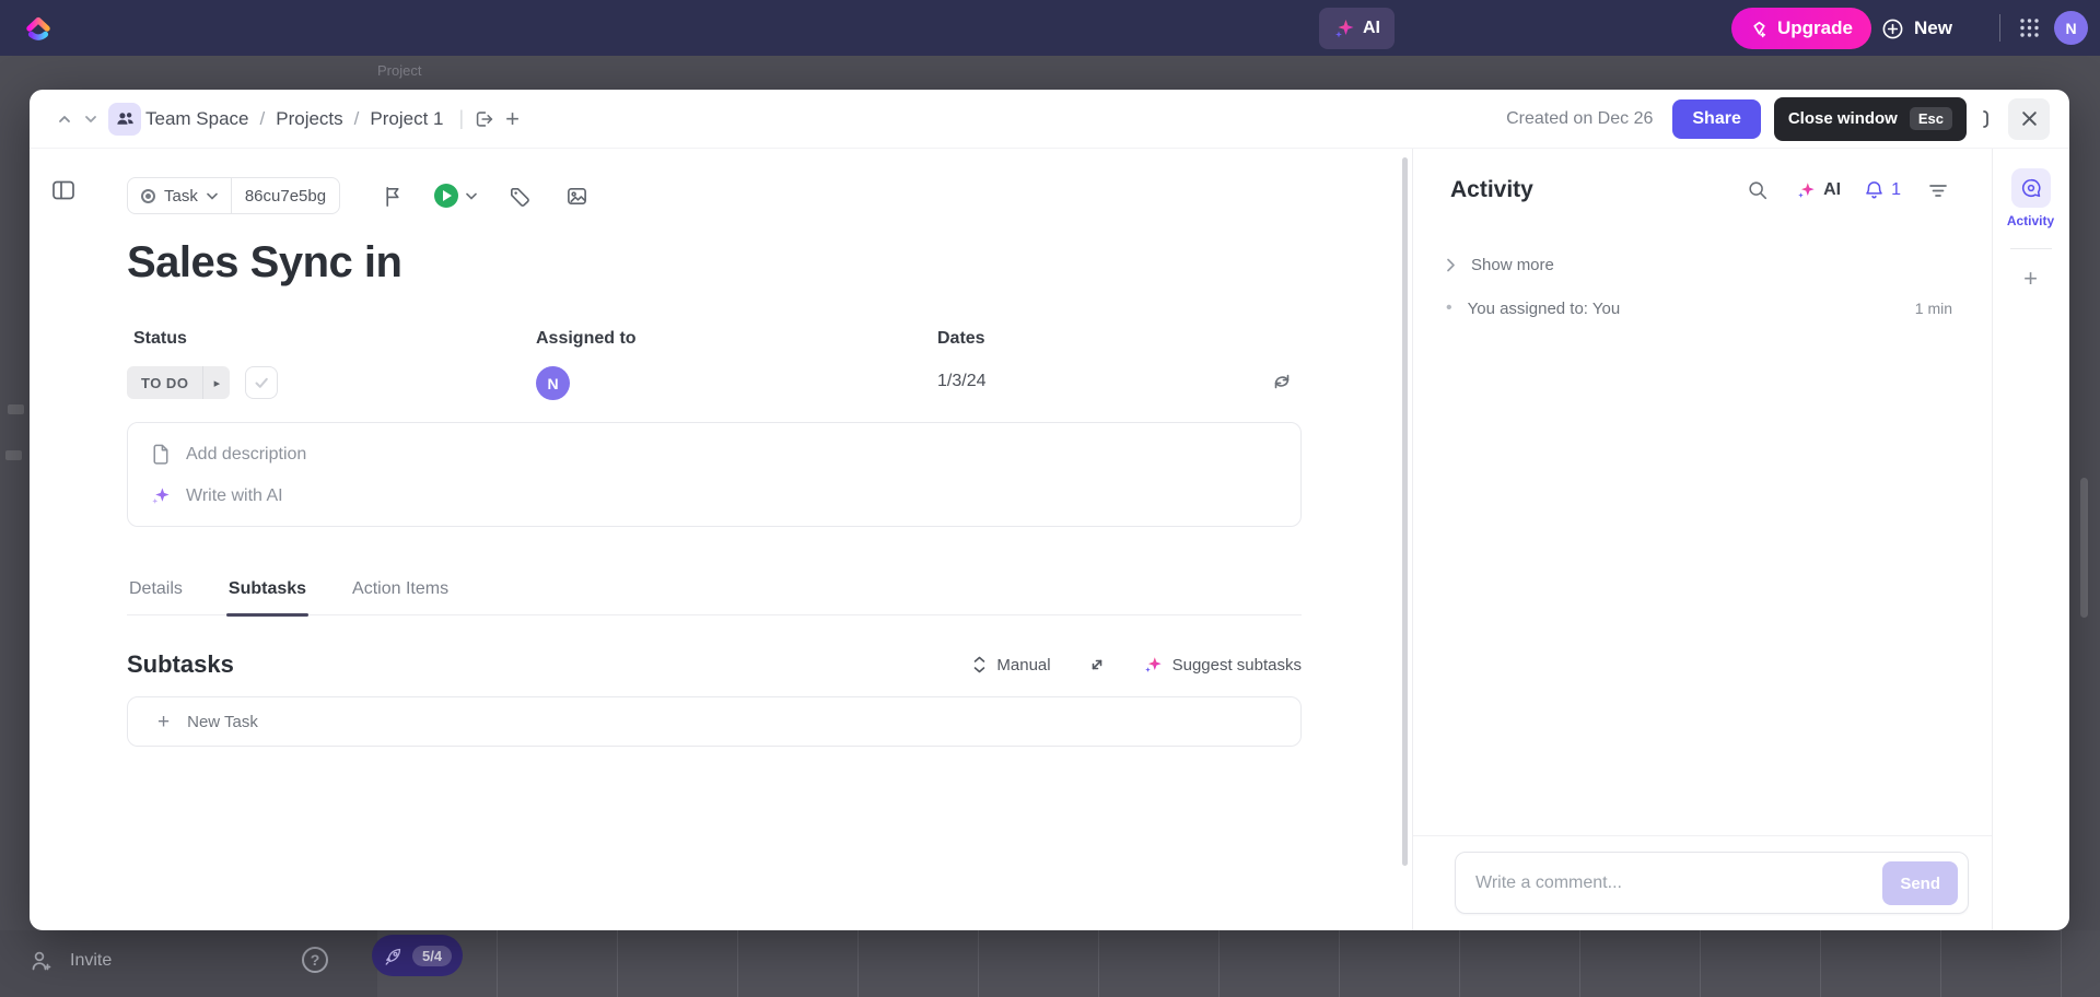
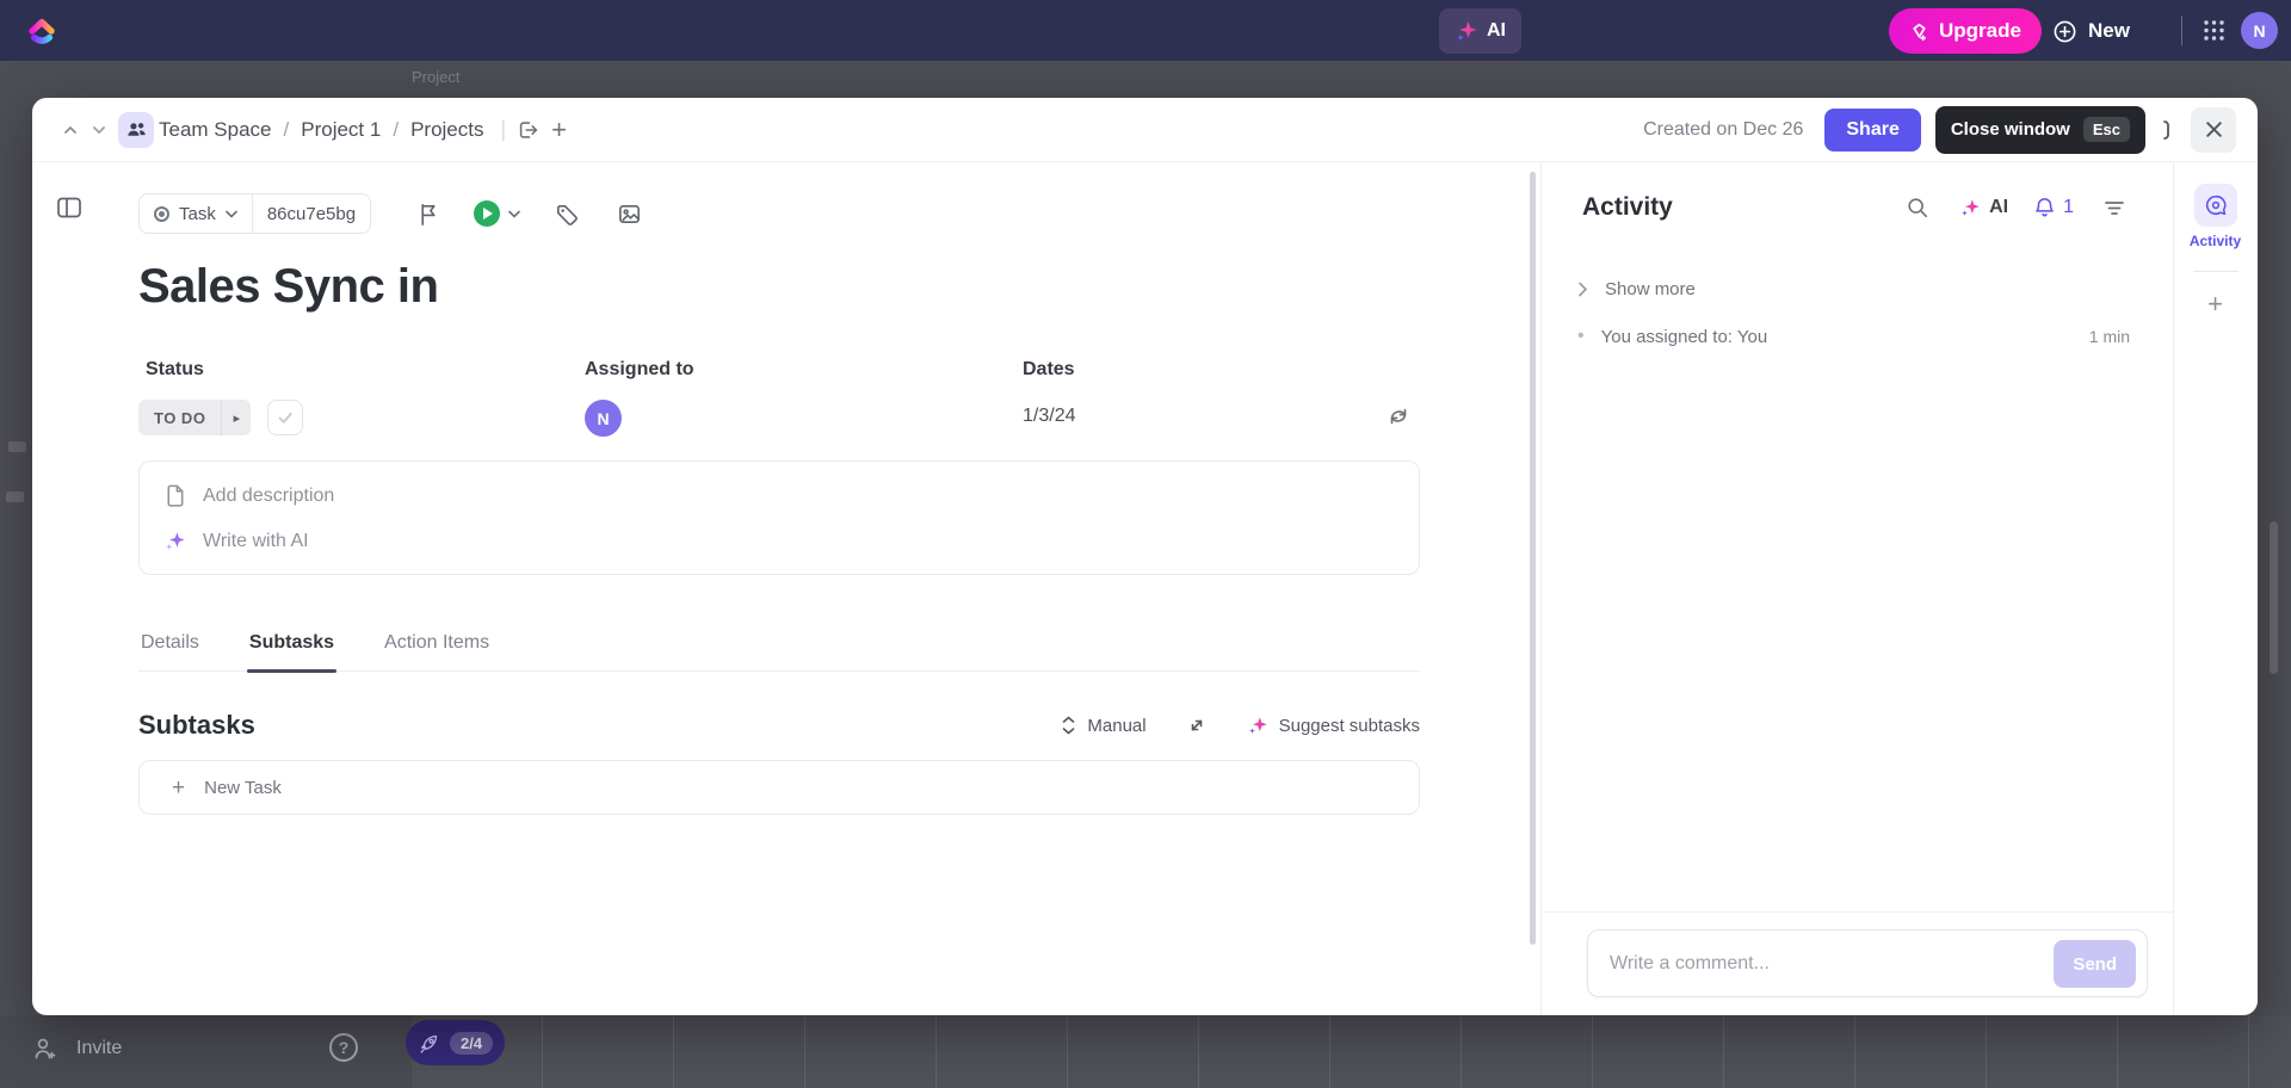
  AI
  Upgrade
  New
  N
  Project
  Invite
  ?
- 5/4
+ 2/4
  Team Space
  /
- Projects
+ Project 1
  /
- Project 1
+ Projects
  |
  +
  Created on Dec 26
  Share
  Close window
  Esc
  Task
  86cu7e5bg
  Sales Sync in
  Status
  TO DO
  ▸
  Assigned to
  N
  Dates
  1/3/24
  Add description
  Write with AI
  Details
  Subtasks
  Action Items
  Subtasks
  Manual
  Suggest subtasks
  +
  New Task
  Activity
  AI
  1
  Show more
  •
  You assigned to: You
  1 min
  Write a comment...
  Send
  Activity
  +
